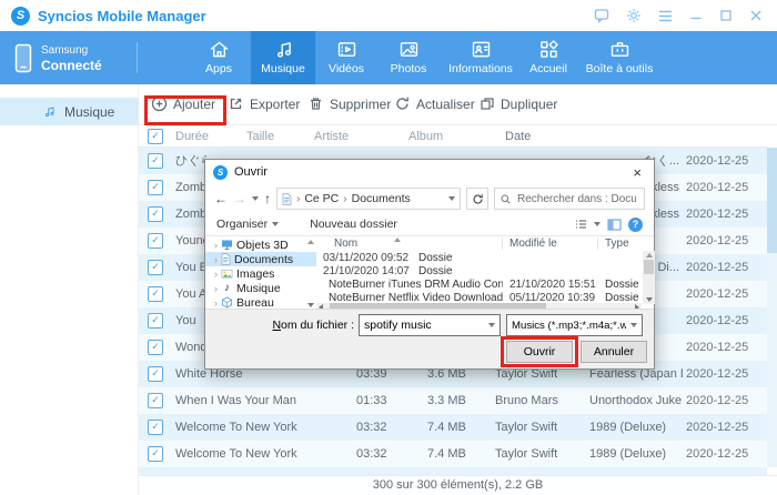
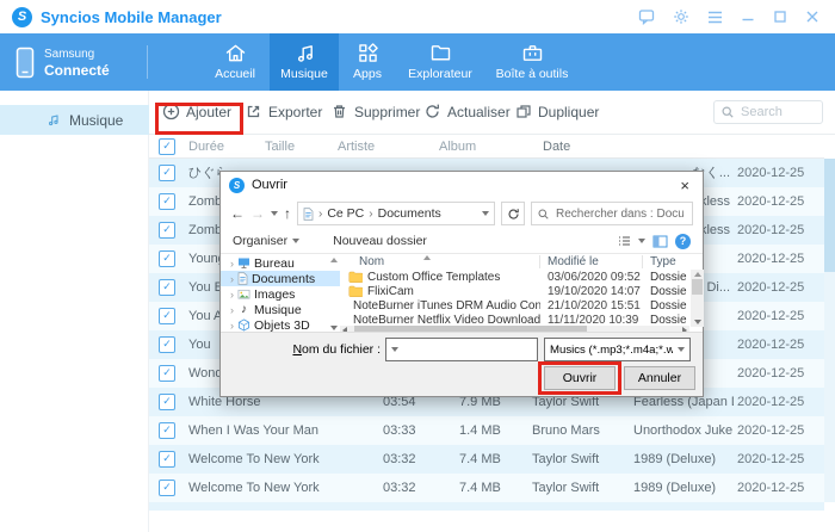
  S
  Syncios Mobile Manager
  Samsung
  Connecté
- Apps
+ Accueil
  Musique
- Vidéos
- Photos
- Informations
- Accueil
+ Apps
+ Explorateur
  Boîte à outils
  Musique
  Ajouter
  Exporter
  Supprimer
  Actualiser
  Dupliquer
+ Search
  ✓
  Durée
  Taille
  Artiste
  Album
  Date
  ✓
  く...
  2020-12-25
  ✓
  Zom
  2020-12-25
  ✓
  Zom
  2020-12-25
  ✓
  Youn
  2020-12-25
  ✓
  You
  Di...
  2020-12-25
  ✓
  You A
  2020-12-25
  ✓
  You
  2020-12-25
  ✓
  Won
  2020-12-25
  ✓
  White Horse
- 03:39
+ 03:54
- 3.6 MB
+ 7.9 MB
  Taylor Swift
  Fearless (Japan
  2020-12-25
  ✓
  When I Was Your Man
- 01:33
+ 03:33
- 3.3 MB
+ 1.4 MB
  Bruno Mars
  Unorthodox Juke
  2020-12-25
  ✓
  Welcome To New York
  03:32
  7.4 MB
  Taylor Swift
  1989 (Deluxe)
  2020-12-25
  ✓
  Welcome To New York
  03:32
  7.4 MB
  Taylor Swift
  1989 (Deluxe)
  2020-12-25
- 300 sur 300 élément(s), 2.2 GB
  S
  Ouvrir
  ×
  ←
  →
  ↑
  ›
  Ce PC
  ›
  Documents
  Rechercher dans : Docu
  Organiser
  Nouveau dossier
  ?
  ›
- Objets 3D
+ Bureau
  ›
  Documents
  ›
  Images
  ›
  ♪
  Musique
  ›
- Bureau
+ Objets 3D
  Nom
  Modifié le
  Type
+ Custom Office Templates
- 03/11/2020 09:52
+ 03/06/2020 09:52
  Dossie
+ FlixiCam
- 21/10/2020 14:07
+ 19/10/2020 14:07
  Dossie
  NoteBurner iTunes DRM Audio Con
  21/10/2020 15:51
  Dossie
  NoteBurner Netflix Video Download
- 05/11/2020 10:39
+ 11/11/2020 10:39
  Dossie
  Nom du fichier :
- spotify music
  Musics (*.mp3;*.m4a;*.w
  Ouvrir
  Annuler
